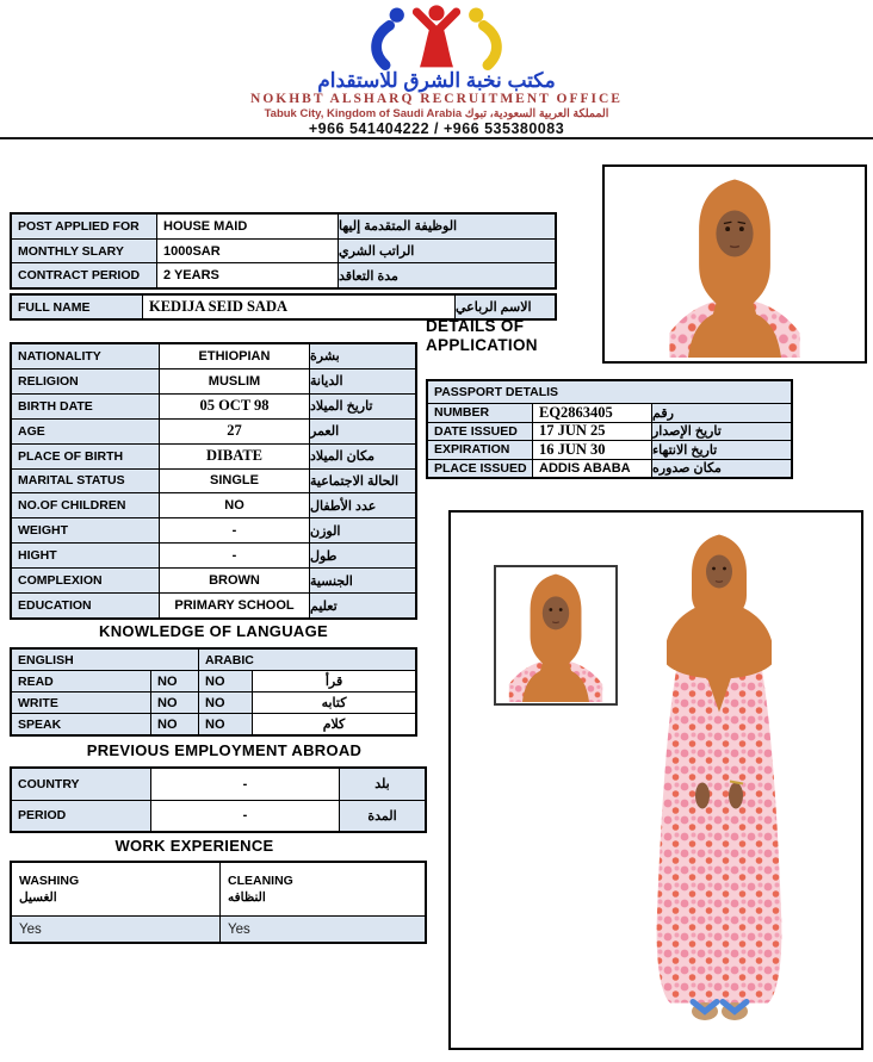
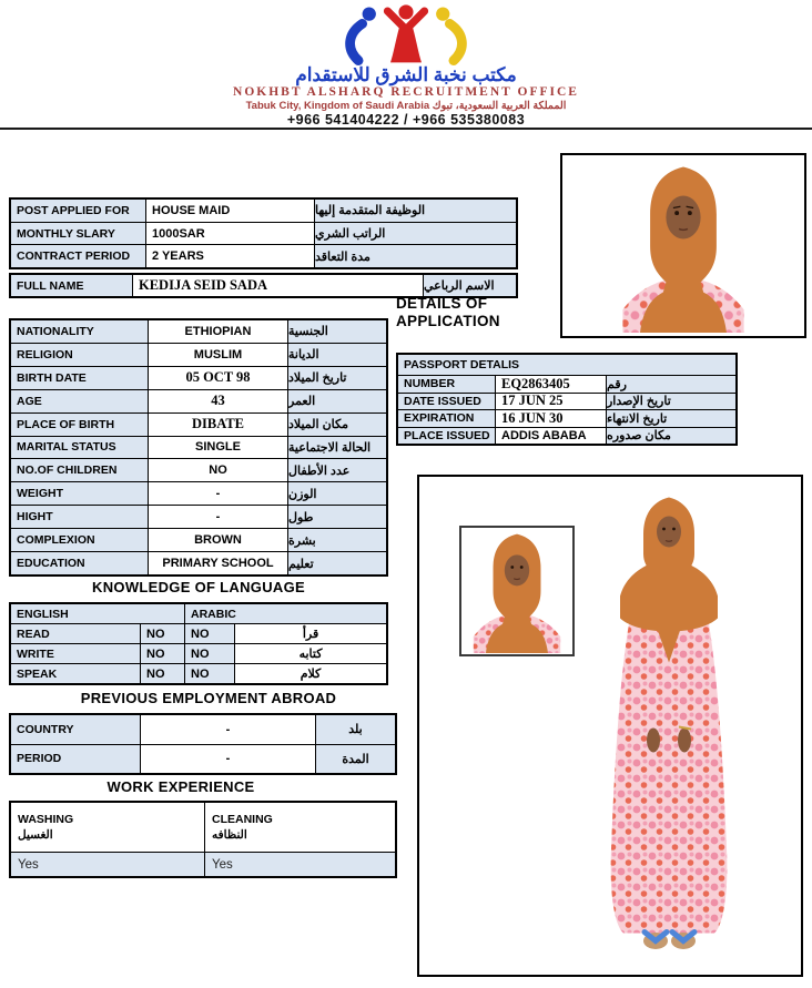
  مكتب نخبة الشرق للاستقدام
  NOKHBT ALSHARQ RECRUITMENT OFFICE
  Tabuk City, Kingdom of Saudi Arabia المملكة العربية السعودية، تبوك
  +966 541404222 / +966 535380083
  POST APPLIED FOR
  HOUSE MAID
  الوظيفة المتقدمة إليها
  MONTHLY SLARY
  1000SAR
  الراتب الشري
  CONTRACT PERIOD
  2 YEARS
  مدة التعاقد
  FULL NAME
  KEDIJA SEID SADA
  الاسم الرباعي
  DETAILS OF
  APPLICATION
  NATIONALITY
  ETHIOPIAN
- بشرة
+ الجنسية
  RELIGION
  MUSLIM
  الديانة
  BIRTH DATE
  05 OCT 98
  تاريخ الميلاد
  AGE
- 27
+ 43
  العمر
  PLACE OF BIRTH
  DIBATE
  مكان الميلاد
  MARITAL STATUS
  SINGLE
  الحالة الاجتماعية
  NO.OF CHILDREN
  NO
  عدد الأطفال
  WEIGHT
  -
  الوزن
  HIGHT
  -
  طول
  COMPLEXION
  BROWN
- الجنسية
+ بشرة
  EDUCATION
  PRIMARY SCHOOL
  تعليم
  PASSPORT DETALIS
  NUMBER
  EQ2863405
  رقم
  DATE ISSUED
  17 JUN 25
  تاريخ الإصدار
  EXPIRATION
  16 JUN 30
  تاريخ الانتهاء
  PLACE ISSUED
  ADDIS ABABA
  مكان صدوره
  KNOWLEDGE OF LANGUAGE
  ENGLISH
  ARABIC
  READ
  NO
  NO
  قرأ
  WRITE
  NO
  NO
  كتابه
  SPEAK
  NO
  NO
  كلام
  PREVIOUS EMPLOYMENT ABROAD
  COUNTRY
  -
  بلد
  PERIOD
  -
  المدة
  WORK EXPERIENCE
  WASHING
  الغسيل
  CLEANING
  النظافه
  Yes
  Yes
